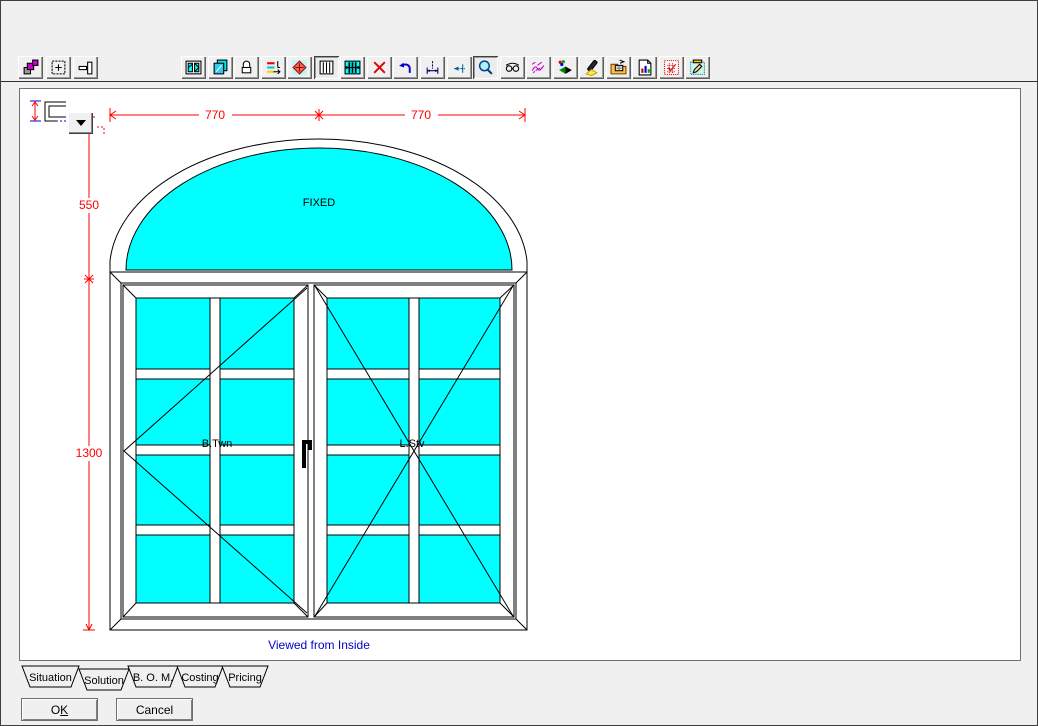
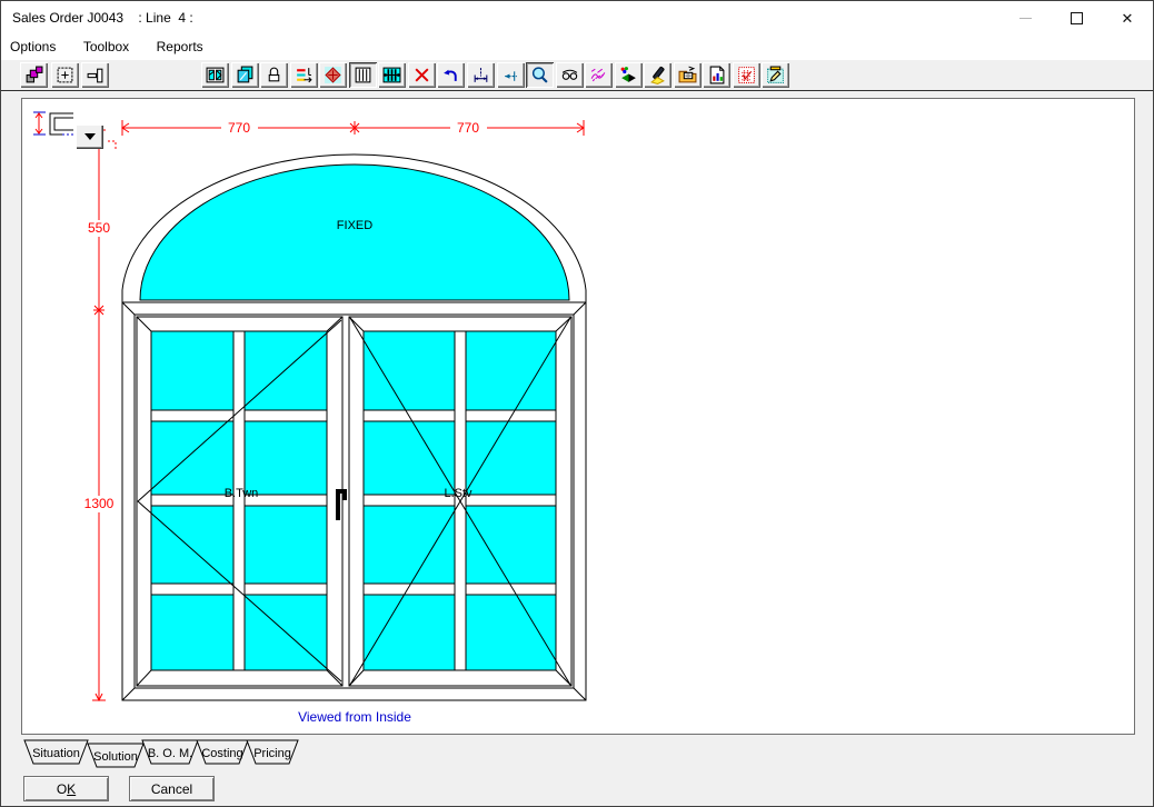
+ Sales Order J0043 : Line 4 :
+ ✕
+ Options Toolbox Reports
  770
  770
  550
  1300
  FIXED
  B.Twn
  L.Stv
  Viewed from Inside
  Situation
  B. O. M.
  Costing
  Pricing
  Solution
  OK
  Cancel
